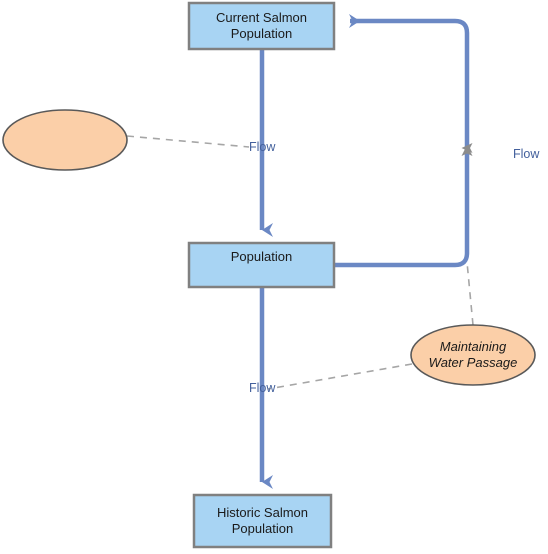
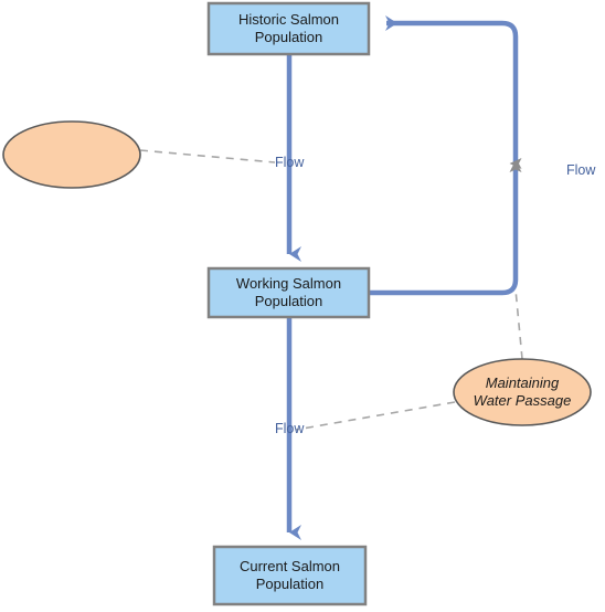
- Current Salmon
+ Historic Salmon
  Population
+ Working Salmon
  Population
- Historic Salmon
+ Current Salmon
  Population
  Maintaining
  Water Passage
  Flow
  Flow
  Flow
